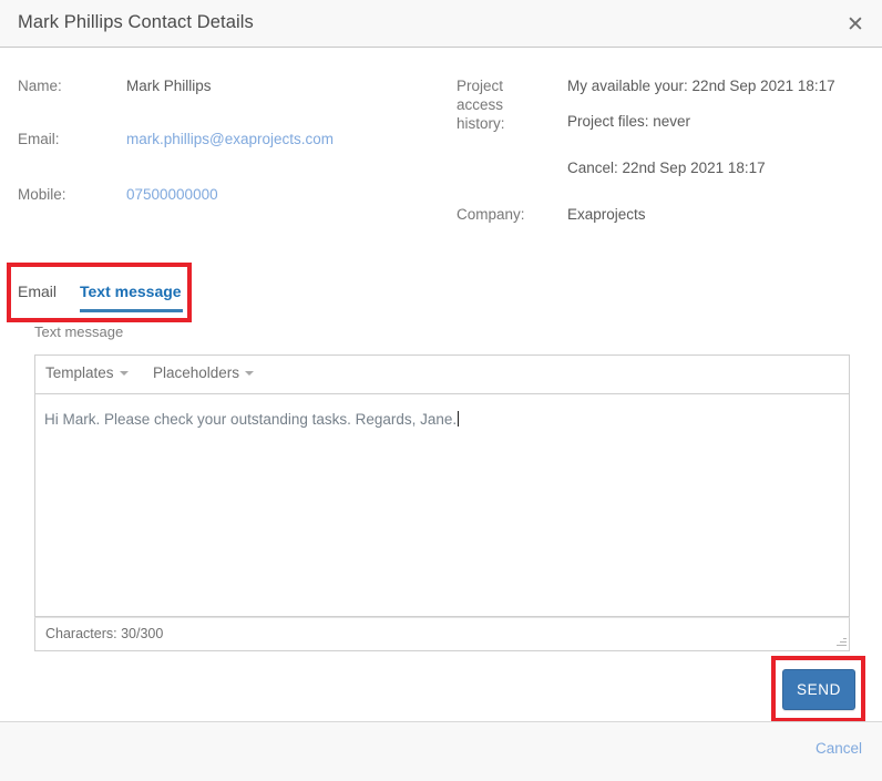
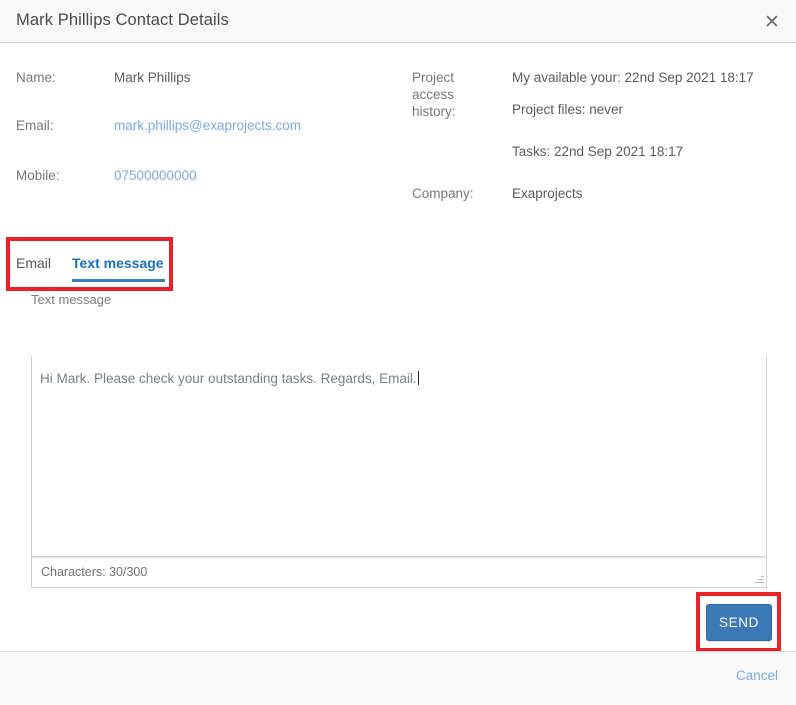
  Mark Phillips Contact Details
  ✕
  Name:
  Mark Phillips
  Email:
  mark.phillips@exaprojects.com
  Mobile:
  07500000000
  Project
  access
  history:
  My available your: 22nd Sep 2021 18:17
  Project files: never
- Cancel: 22nd Sep 2021 18:17
+ Tasks: 22nd Sep 2021 18:17
  Company:
  Exaprojects
  Email
  Text message
  Text message
- Templates
- Placeholders
- Hi Mark. Please check your outstanding tasks. Regards, Jane.
+ Hi Mark. Please check your outstanding tasks. Regards, Email.
  Characters: 30/300
  SEND
  Cancel
